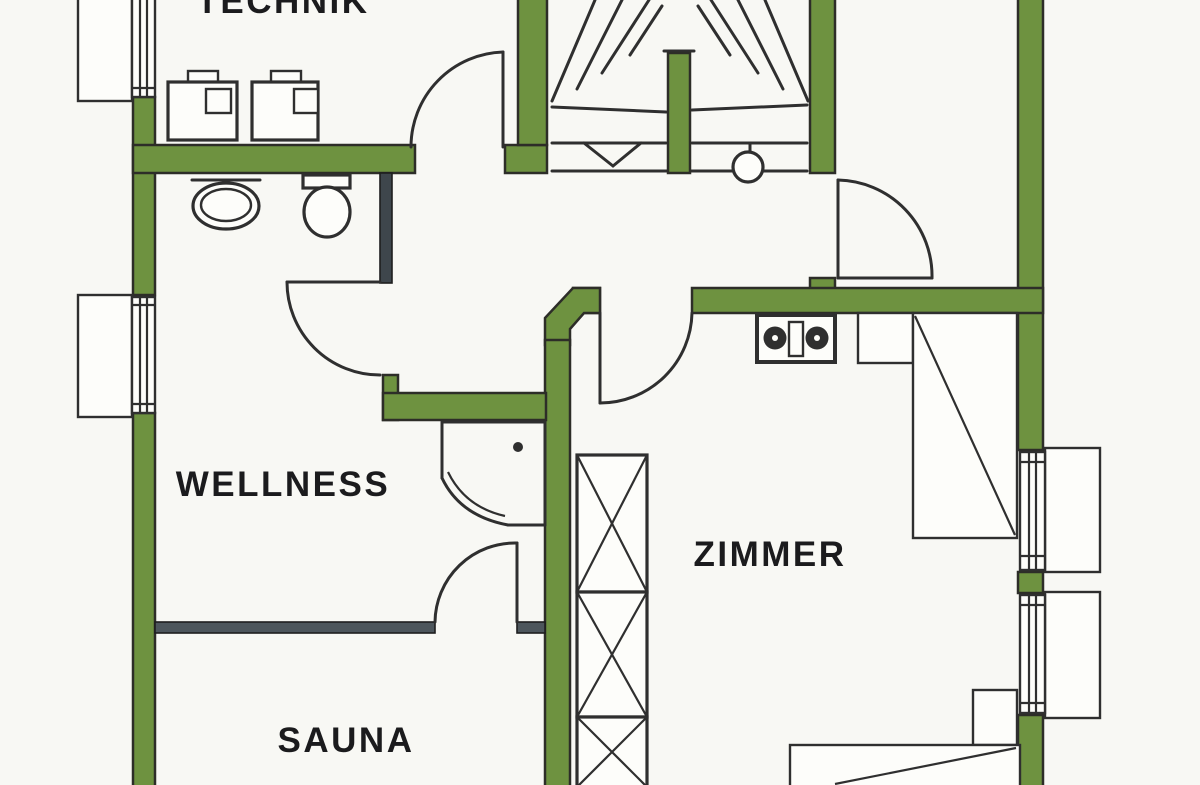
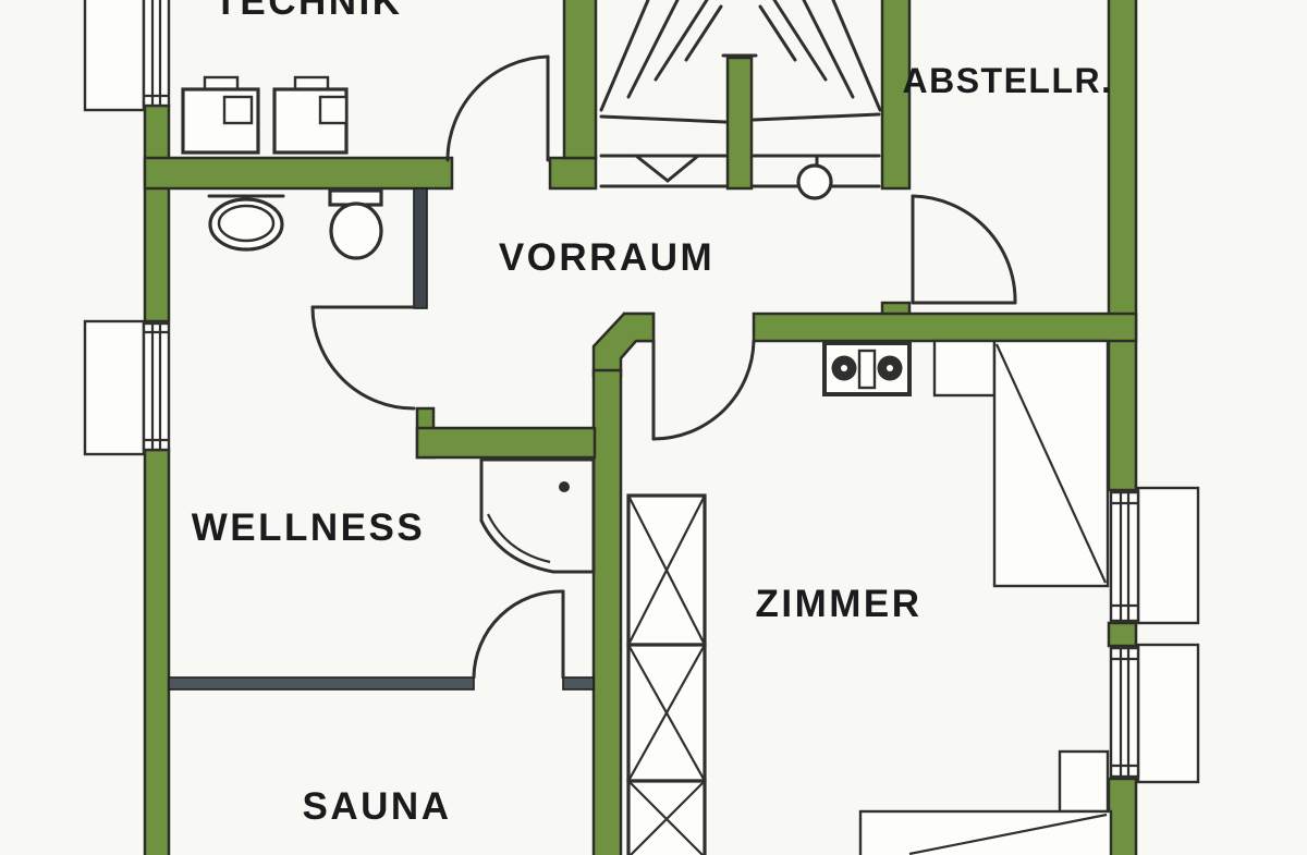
  TECHNIK
+ VORRAUM
+ ABSTELLR.
  WELLNESS
  ZIMMER
  SAUNA
